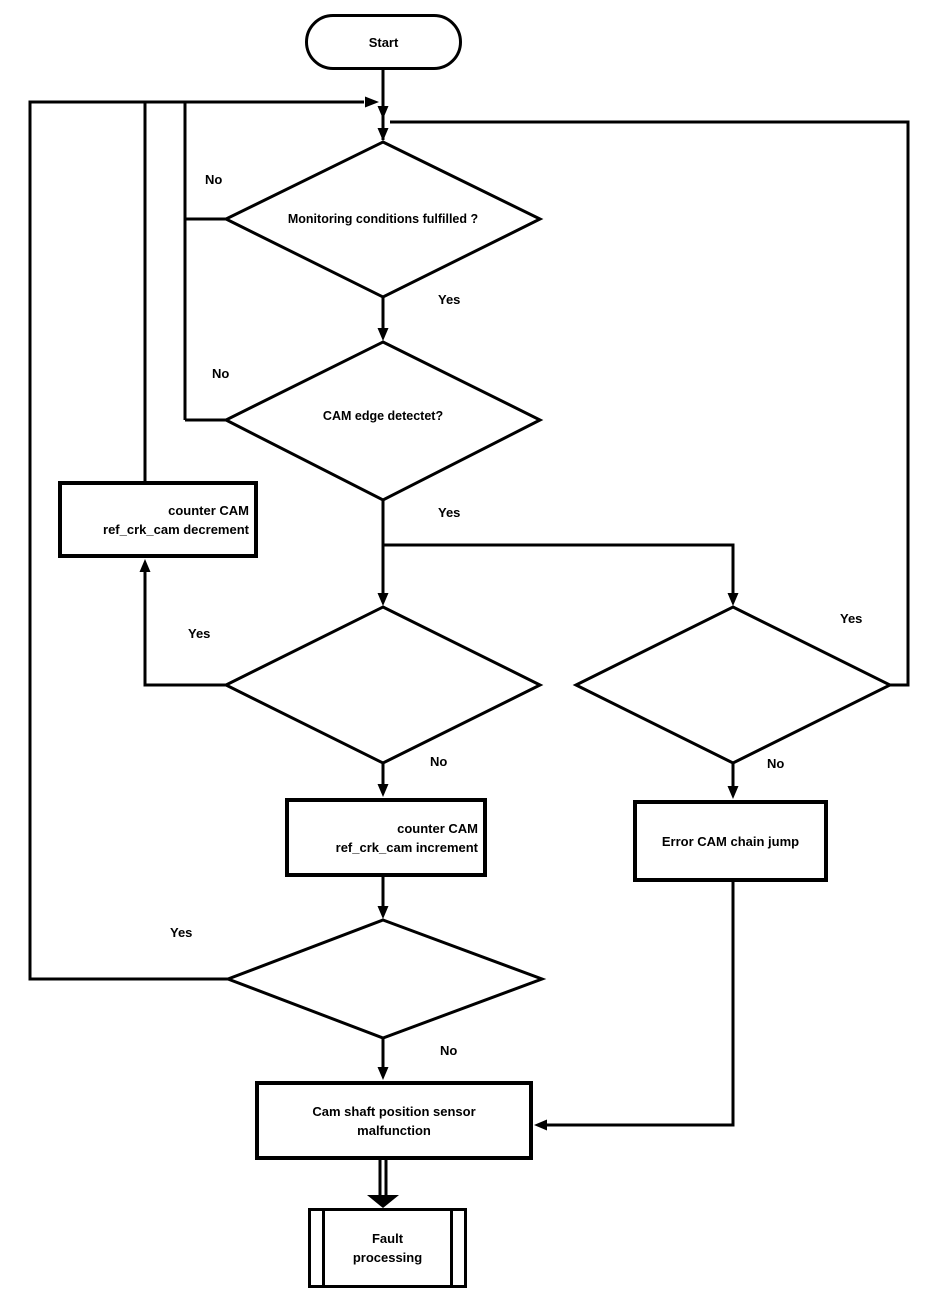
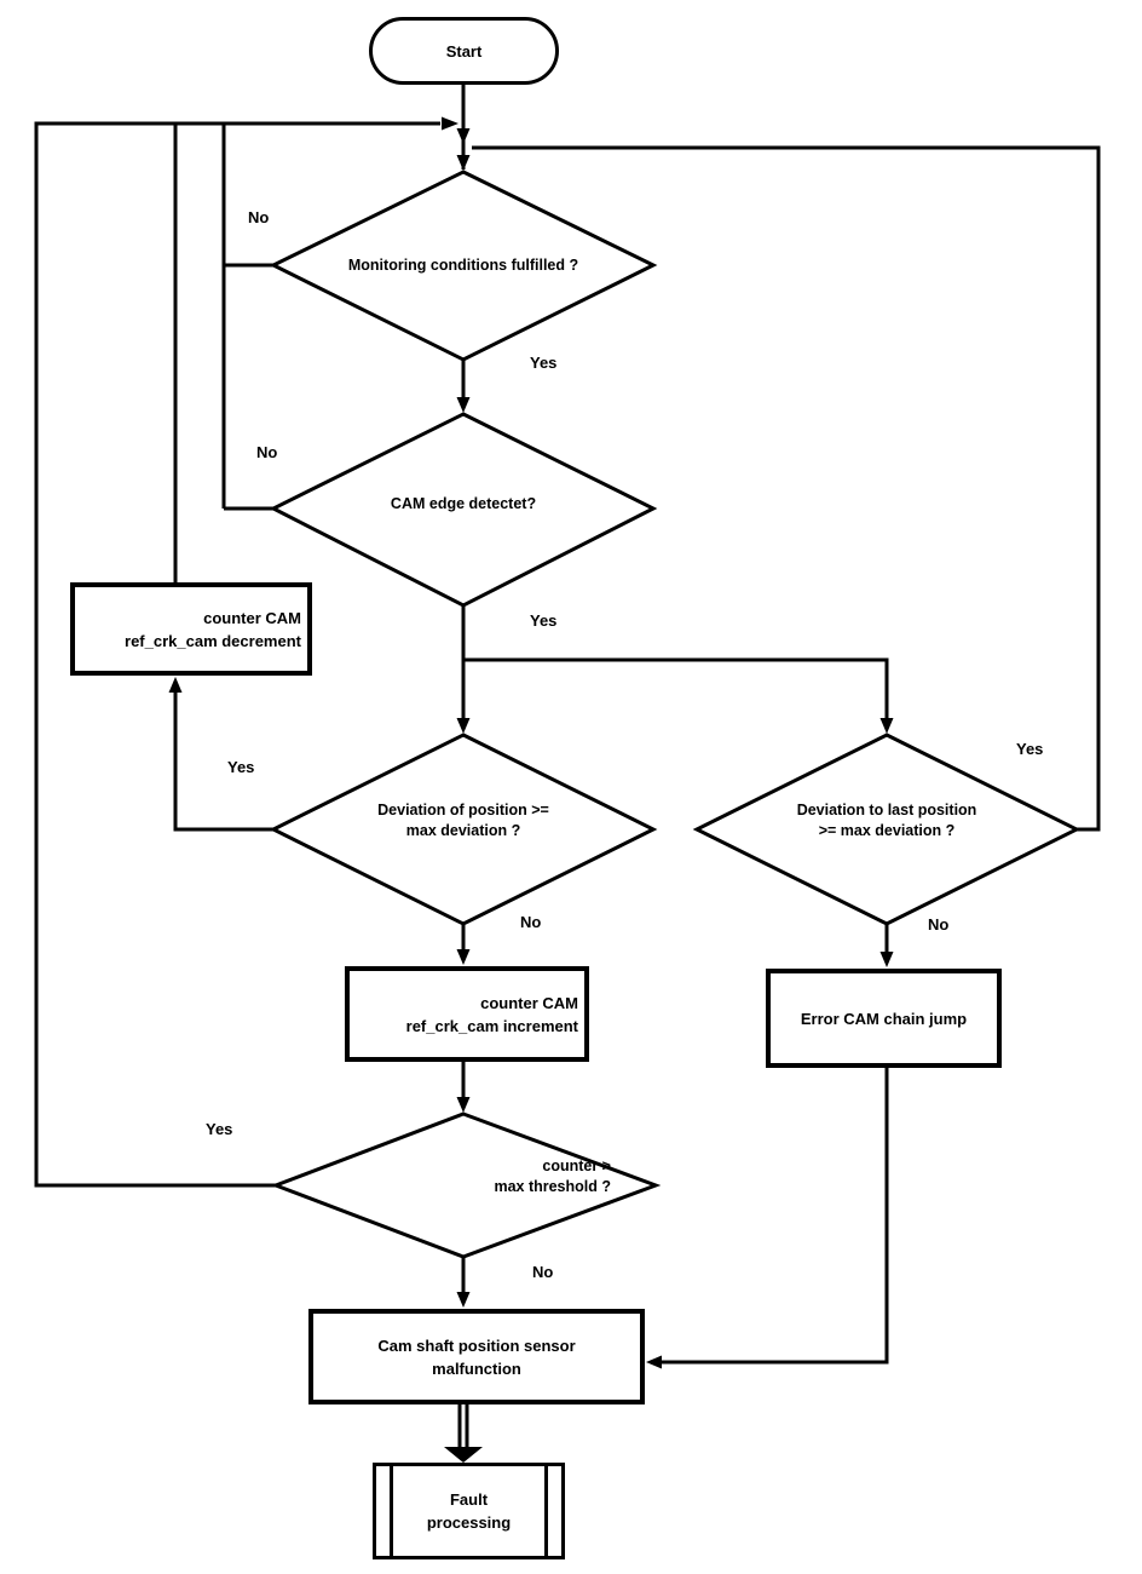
  Start
  Monitoring conditions fulfilled ?
  CAM edge detectet?
+ Deviation of position >=
+ max deviation ?
+ Deviation to last position
+ >= max deviation ?
+ counter >
+ max threshold ?
  counter CAM
  ref_crk_cam decrement
  counter CAM
  ref_crk_cam increment
  Error CAM chain jump
  Cam shaft position sensor
  malfunction
  Fault
  processing
  No
  Yes
  No
  Yes
  Yes
  No
  Yes
  No
  Yes
  No
